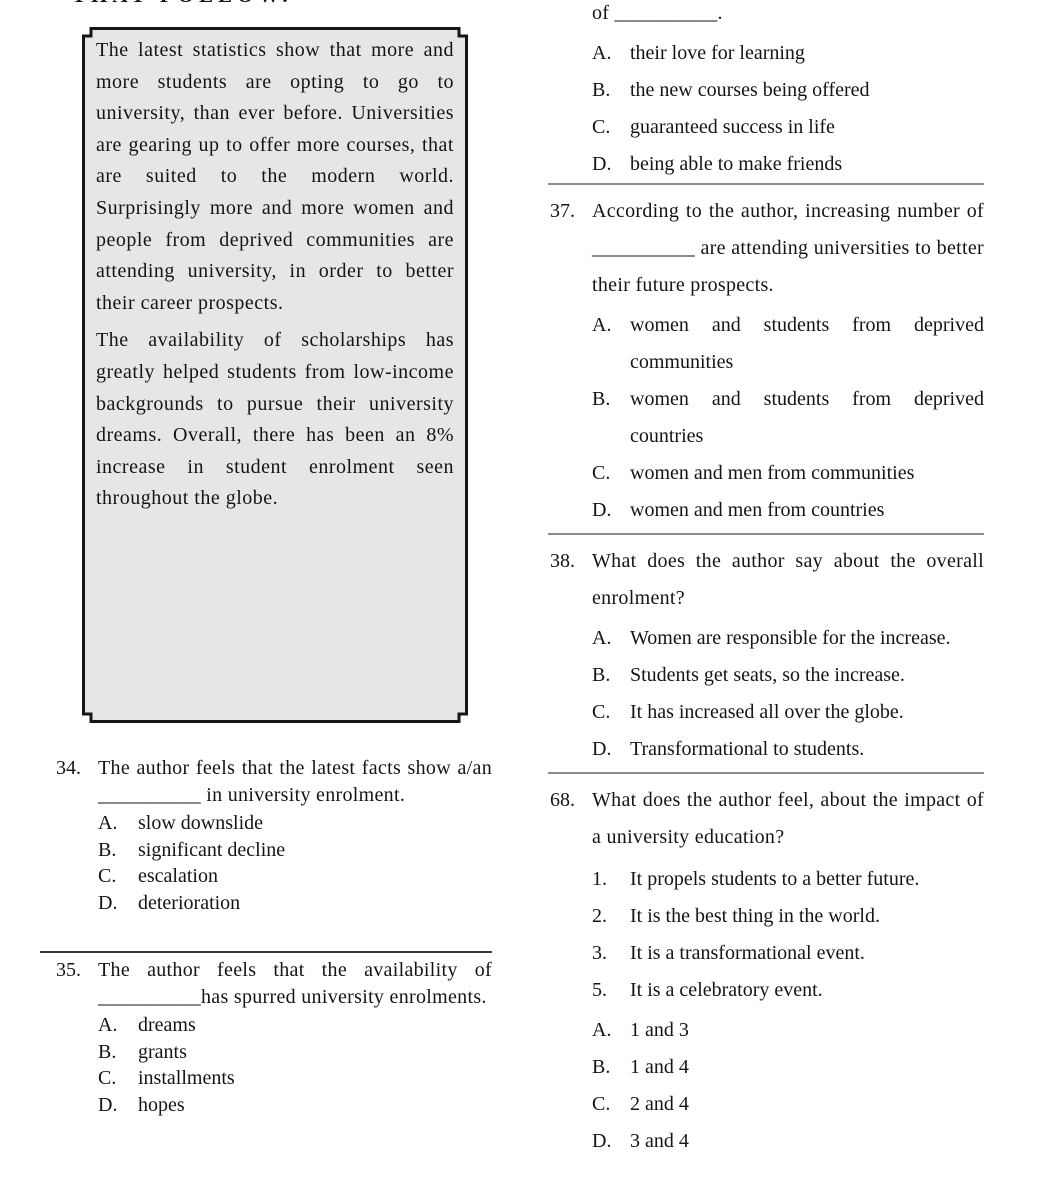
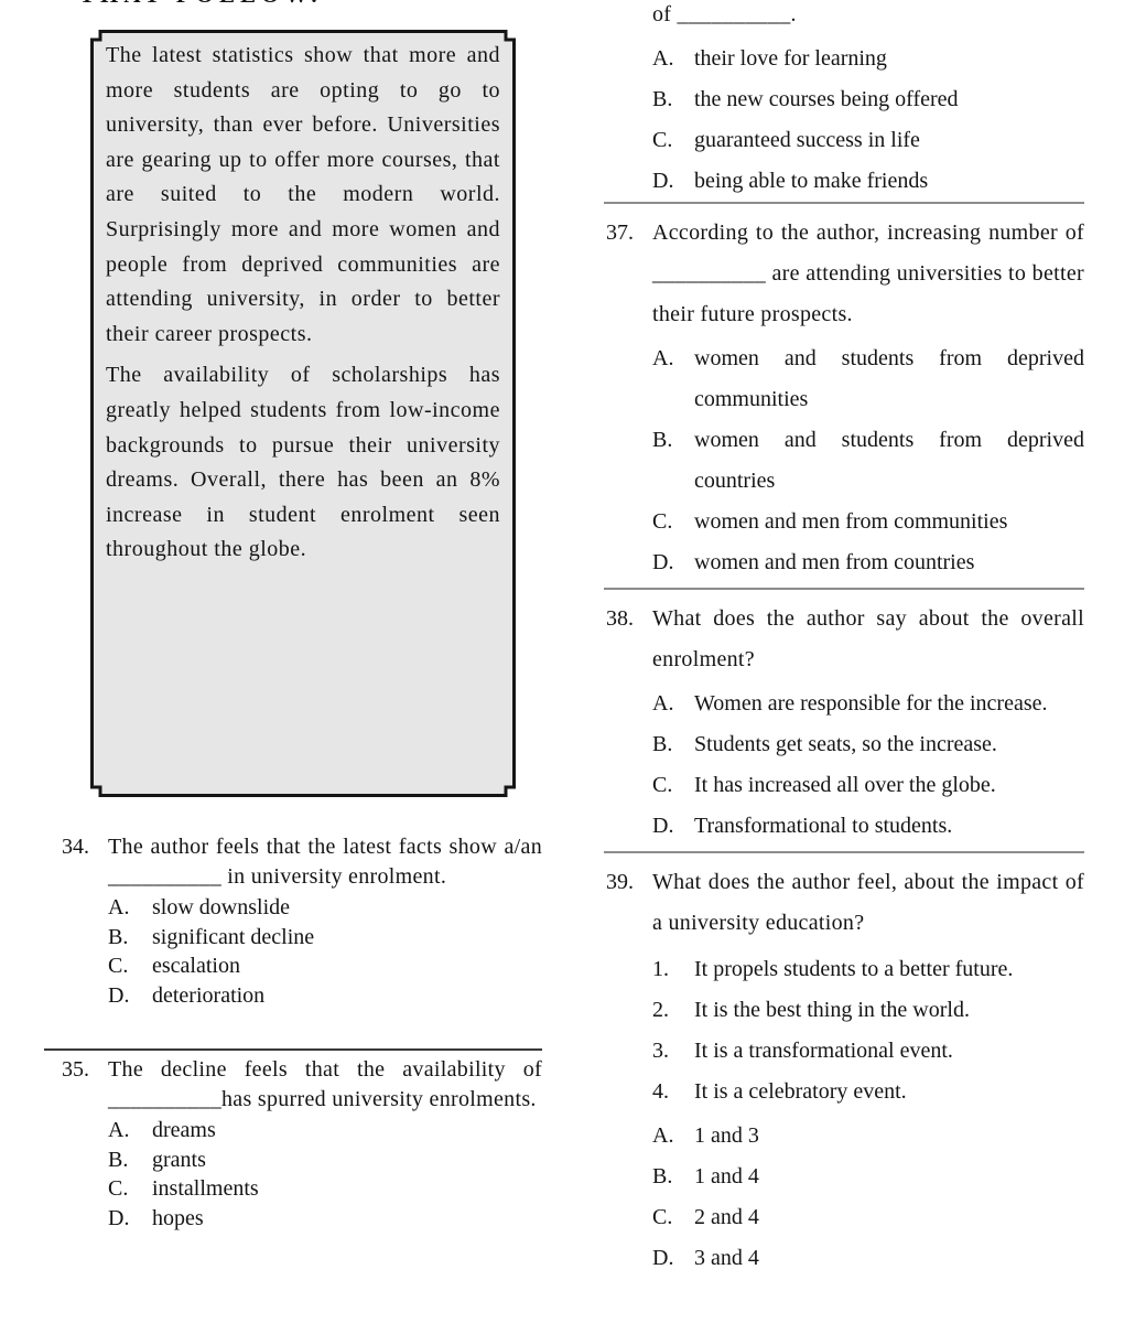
  The latest statistics show that more and more students are opting to go to university, than ever before. Universities are gearing up to offer more courses, that are suited to the modern world. Surprisingly more and more women and people from deprived communities are attending university, in order to better their career prospects.
  The availability of scholarships has greatly helped students from low-income backgrounds to pursue their university dreams. Overall, there has been an 8% increase in student enrolment seen throughout the globe.
  34.
  The author feels that the latest facts show a/an __________ in university enrolment.
  A.
  slow downslide
  B.
  significant decline
  C.
  escalation
  D.
  deterioration
  35.
- The author feels that the availability of __________has spurred university enrolments.
+ The decline feels that the availability of __________has spurred university enrolments.
  A.
  dreams
  B.
  grants
  C.
  installments
  D.
  hopes
  of __________.
  A.
  their love for learning
  B.
  the new courses being offered
  C.
  guaranteed success in life
  D.
  being able to make friends
  37.
  According to the author, increasing number of __________ are attending universities to better their future prospects.
  A.
  women and students from deprived communities
  B.
  women and students from deprived countries
  C.
  women and men from communities
  D.
  women and men from countries
  38.
  What does the author say about the overall enrolment?
  A.
  Women are responsible for the increase.
  B.
  Students get seats, so the increase.
  C.
  It has increased all over the globe.
  D.
  Transformational to students.
- 68.
+ 39.
  What does the author feel, about the impact of a university education?
  1.
  It propels students to a better future.
  2.
  It is the best thing in the world.
  3.
  It is a transformational event.
- 5.
+ 4.
  It is a celebratory event.
  A.
  1 and 3
  B.
  1 and 4
  C.
  2 and 4
  D.
  3 and 4
